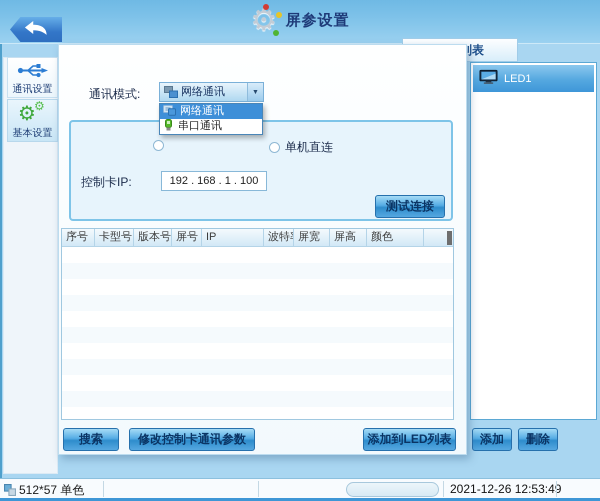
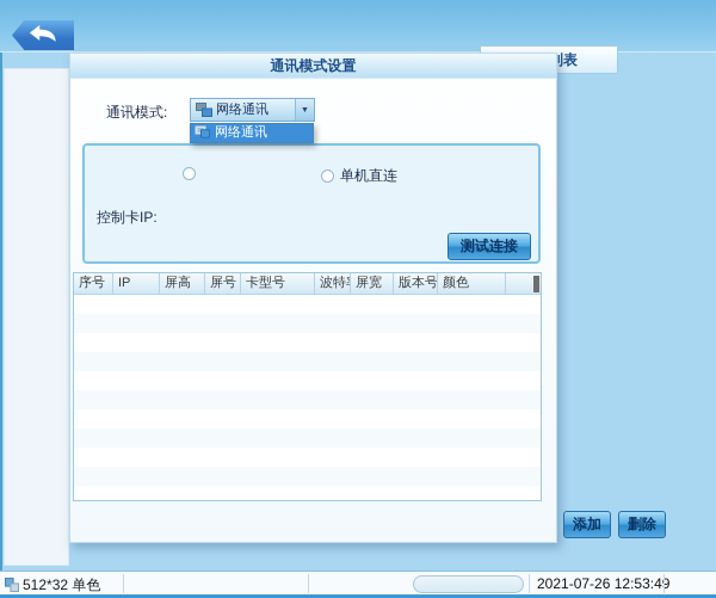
- 屏参设置
- 通讯设置
- 基本设置
- LED1
  添加
  删除
+ 通讯模式设置
  通讯模式:
  单机直连
  控制卡IP:
- 192 . 168 . 1 . 100
  测试连接
  网络通讯
  网络通讯
- 串口通讯
  序号
- 卡型号
+ IP
- 版本号
+ 屏高
  屏号
- IP
+ 卡型号
  屏宽
- 屏高
+ 版本号
  颜色
- 搜索
- 修改控制卡通讯参数
- 添加到LED列表
- 512*57 单色
+ 512*32 单色
- 2021-12-26 12:53:49
+ 2021-07-26 12:53:49
